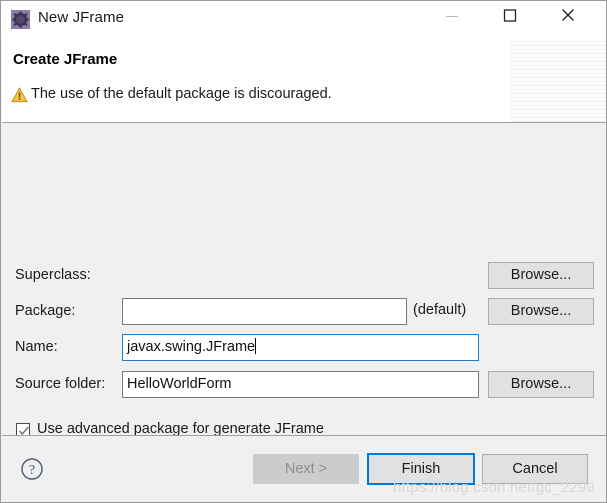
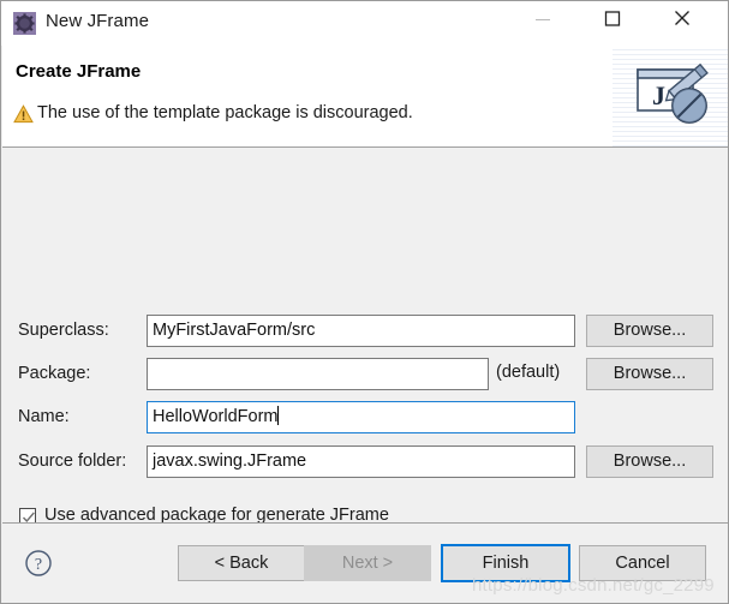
  New JFrame
  Create JFrame
- The use of the default package is discouraged.
+ The use of the template package is discouraged.
+ J
  Superclass:
+ MyFirstJavaForm/src
  Browse...
  Package:
  (default)
  Browse...
  Name:
- javax.swing.JFrame
+ HelloWorldForm
  Source folder:
- HelloWorldForm
+ javax.swing.JFrame
  Browse...
  Use advanced package for generate JFrame
  ?
+ < Back
  Next >
  Finish
  Cancel
  https://blog.csdn.net/gc_2299
